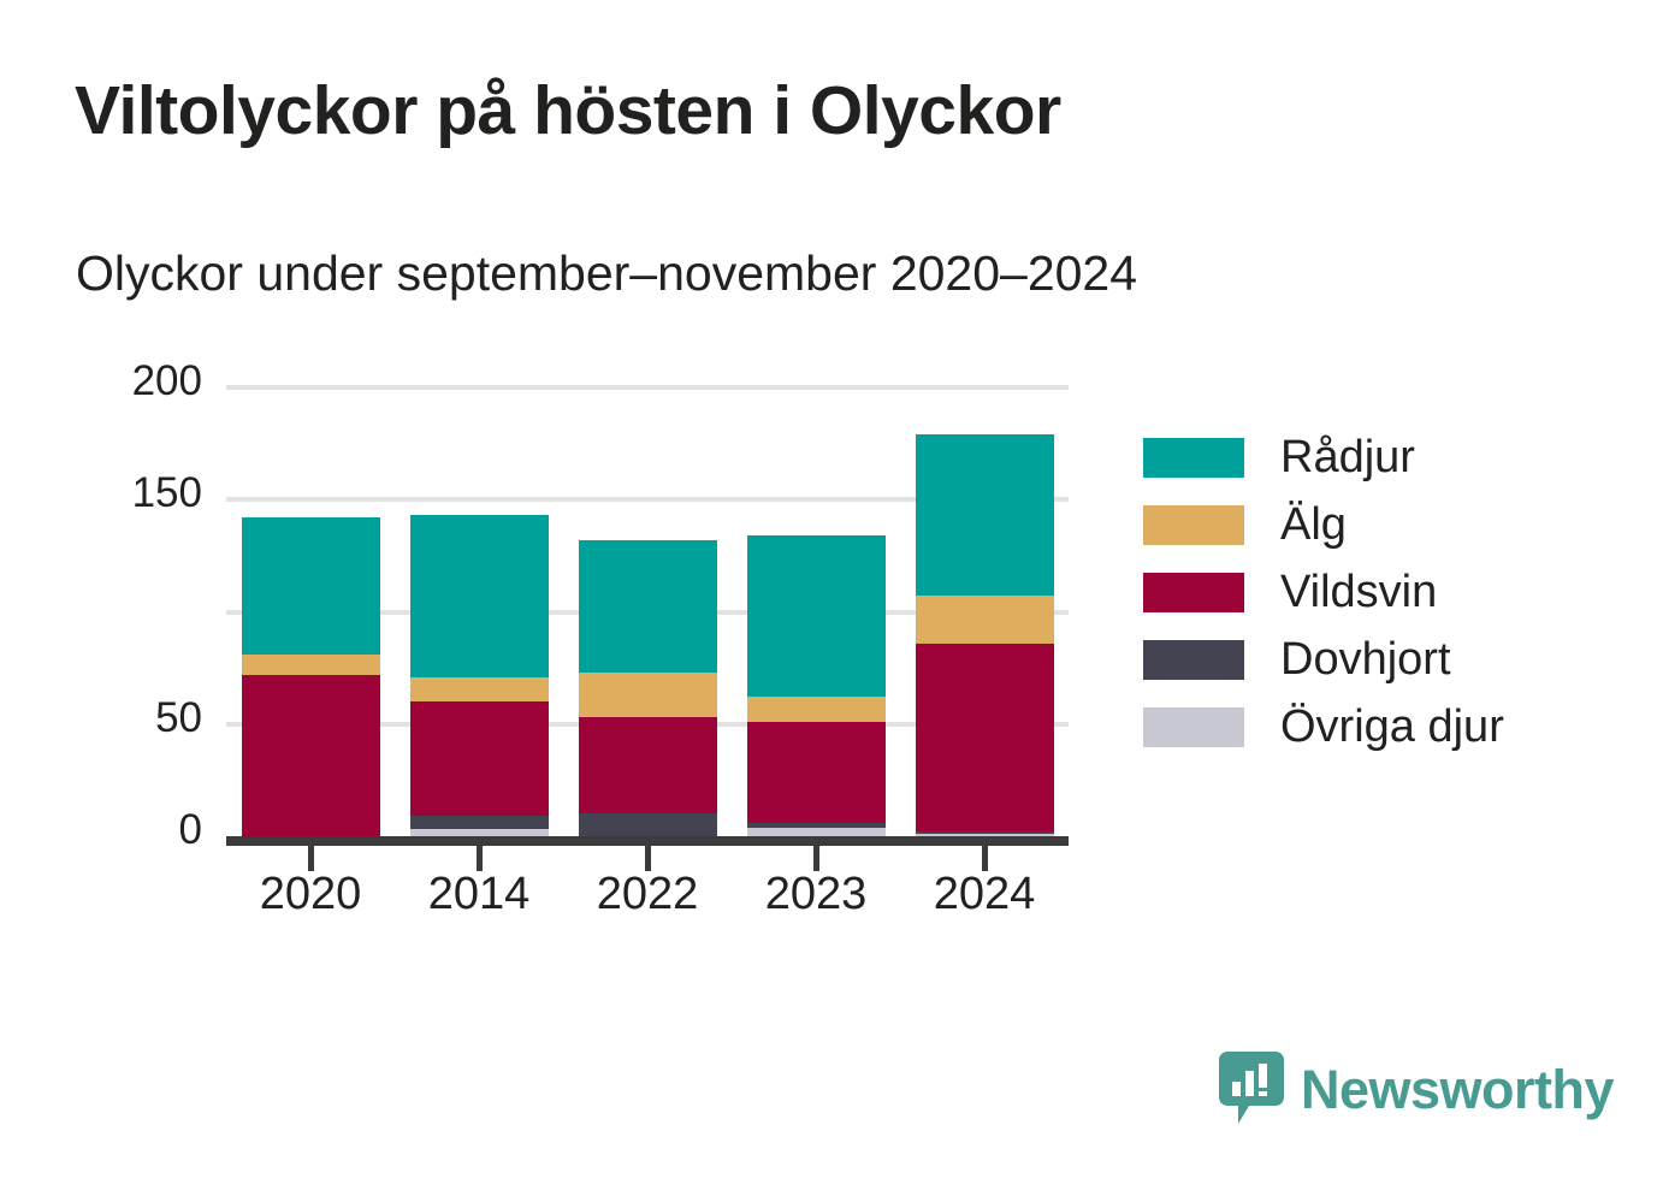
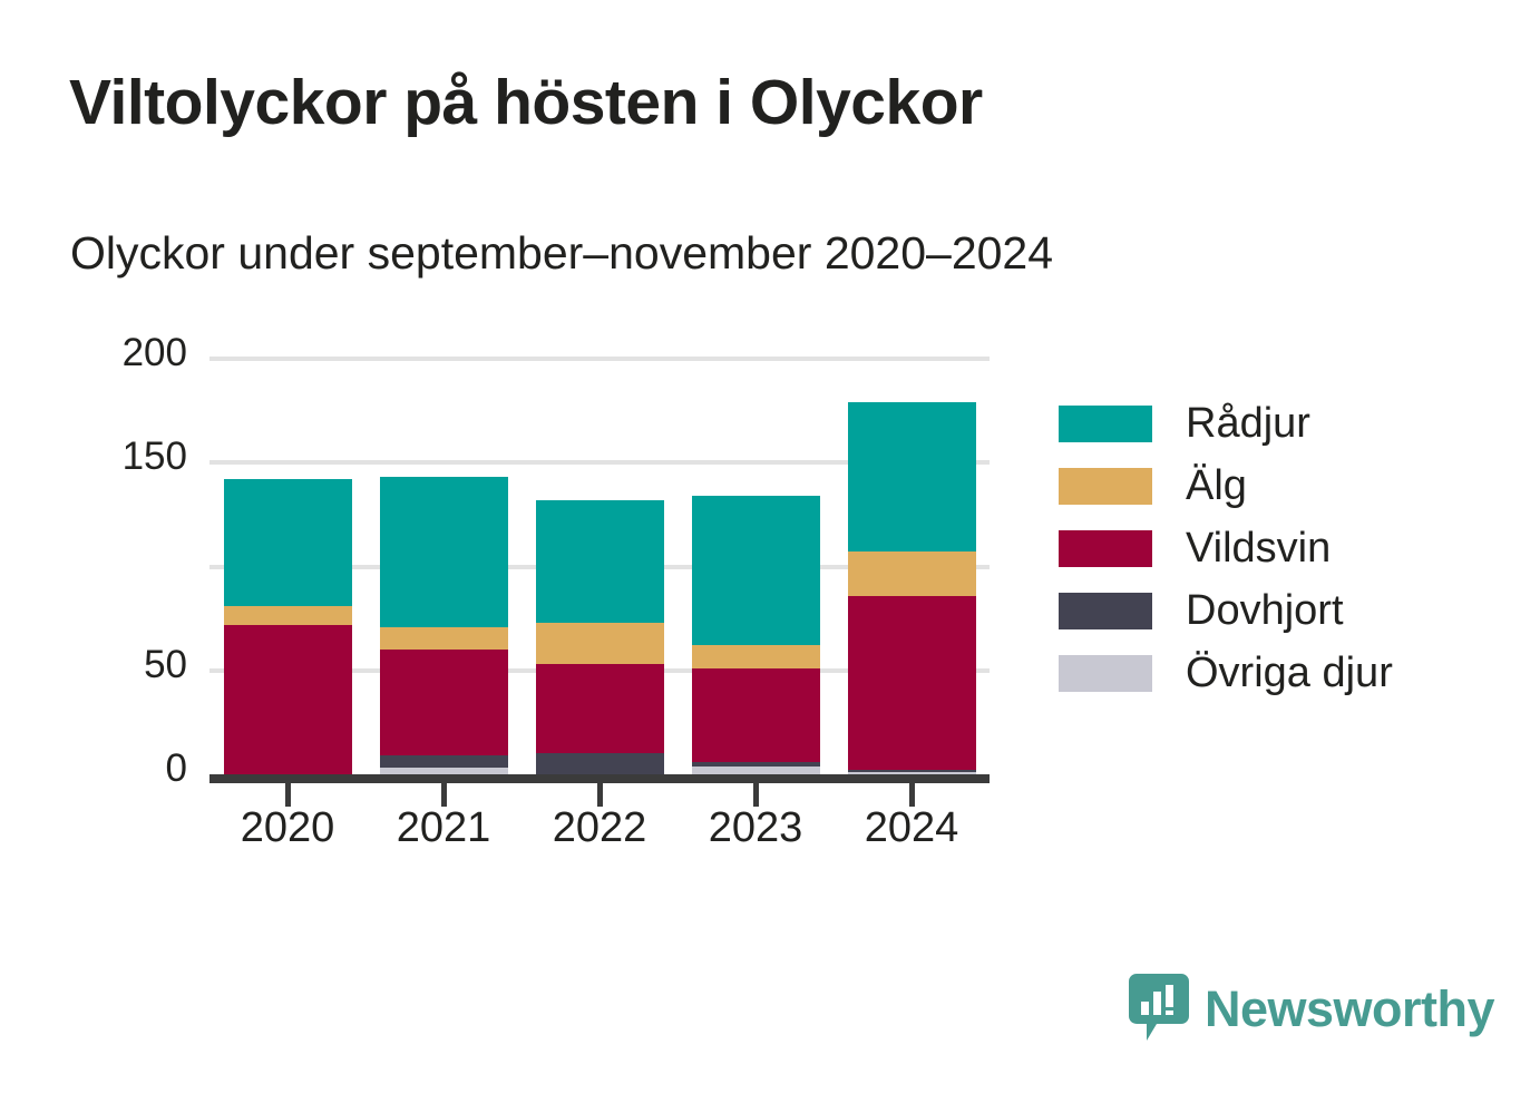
  Viltolyckor på hösten i Olyckor
  Olyckor under september–november 2020–2024
  0
  50
  150
  200
  2020
- 2014
+ 2021
  2022
  2023
  2024
  Rådjur
  Älg
  Vildsvin
  Dovhjort
  Övriga djur
  Newsworthy
